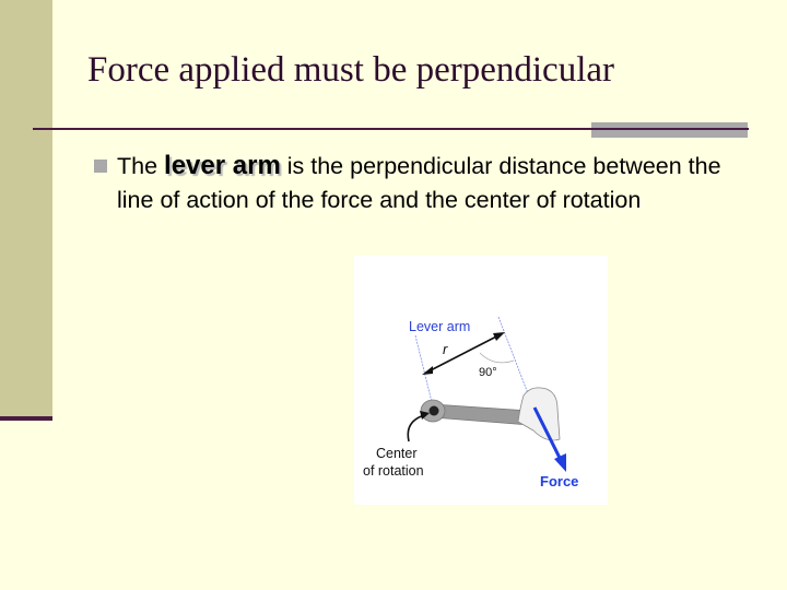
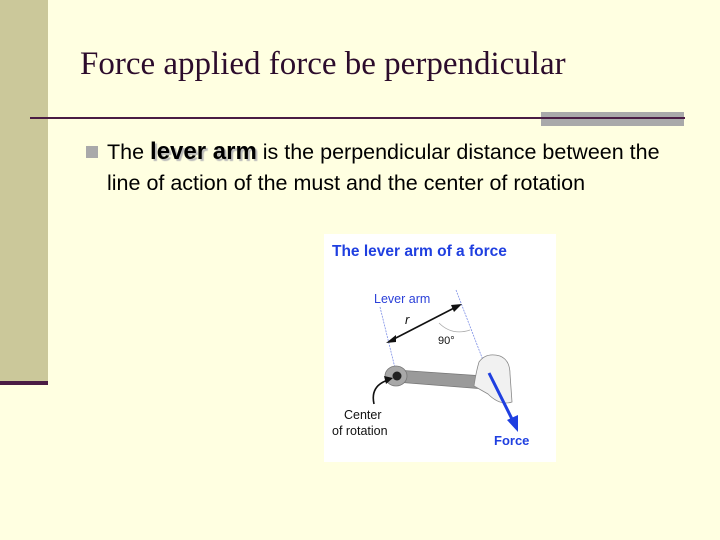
- Force applied must be perpendicular
+ Force applied force be perpendicular
- The lever arm is the perpendicular distance between the line of action of the force and the center of rotation
+ The lever arm is the perpendicular distance between the line of action of the must and the center of rotation
+ The lever arm of a force
  Lever arm
  r
  90°
  Force
  Center
  of rotation
